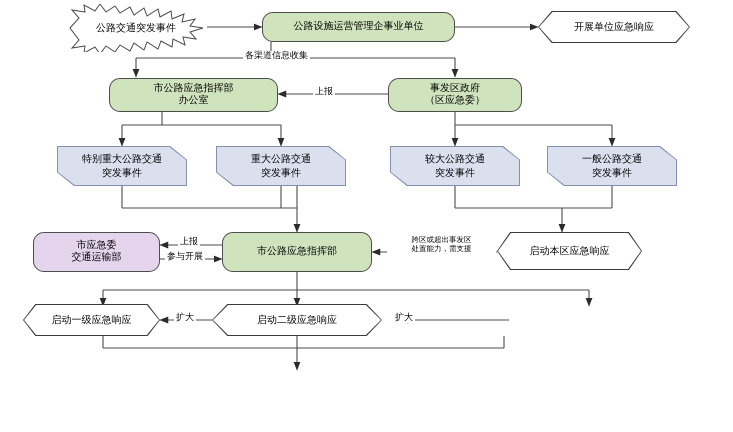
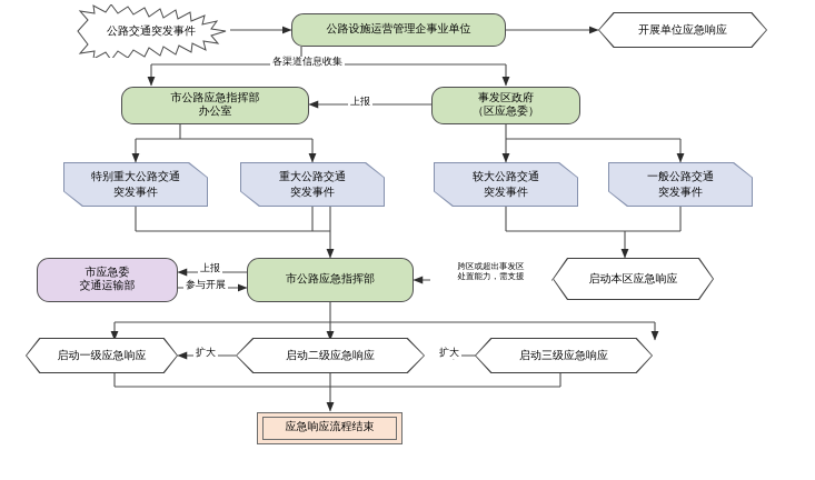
  公路交通突发事件
  公路设施运营管理企事业单位
  开展单位应急响应
  市公路应急指挥部
  办公室
  事发区政府
  （区应急委）
  特别重大公路交通
  突发事件
  重大公路交通
  突发事件
  较大公路交通
  突发事件
  一般公路交通
  突发事件
  市应急委
  交通运输部
  市公路应急指挥部
  启动本区应急响应
  启动一级应急响应
  启动二级应急响应
+ 启动三级应急响应
+ 应急响应流程结束
  各渠道信息收集
  上报
  上报
  参与开展
  跨区或超出事发区
  处置能力，需支援
  扩大
  扩大
